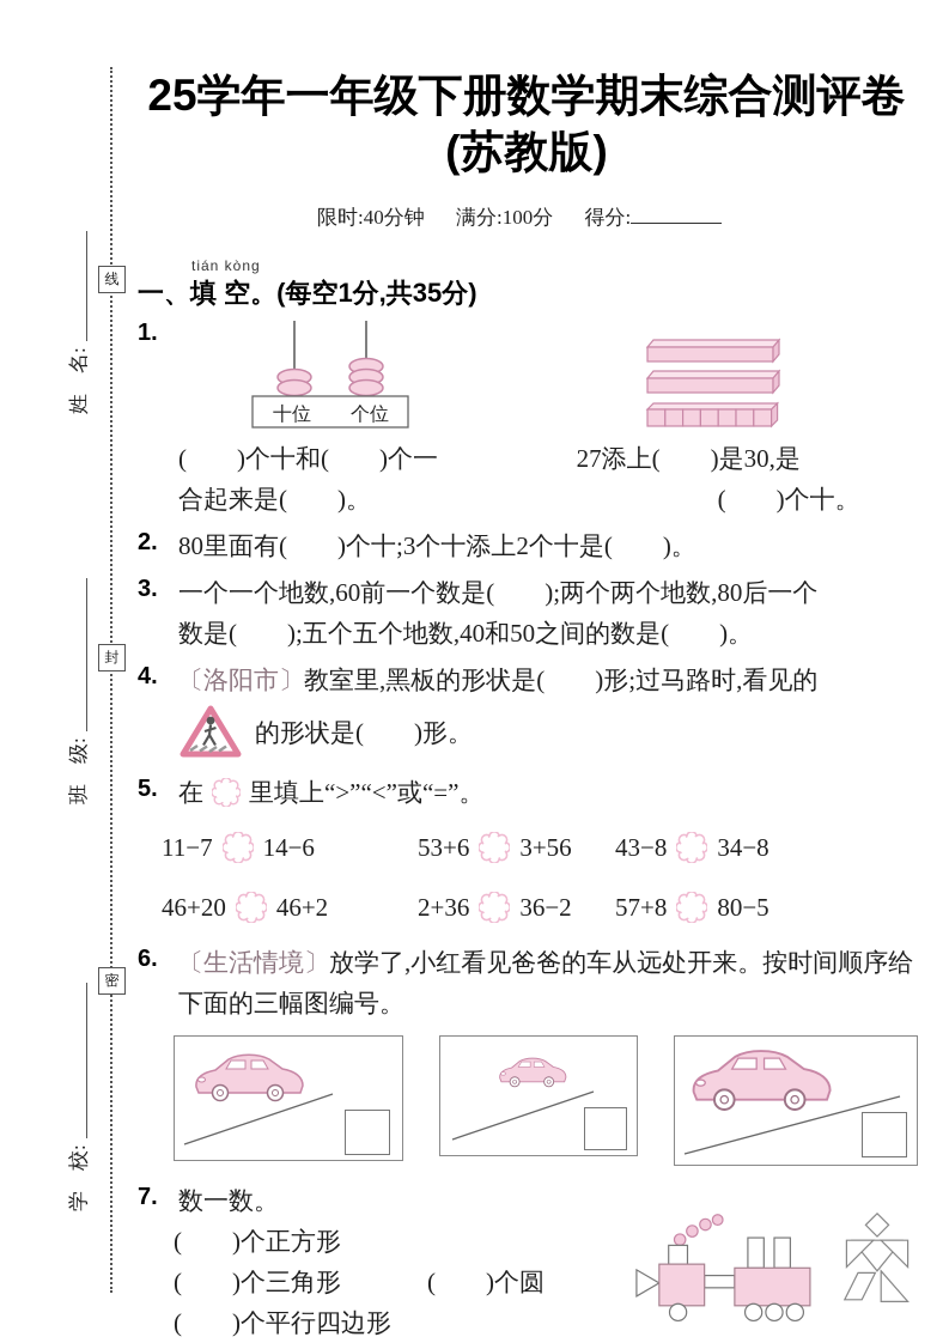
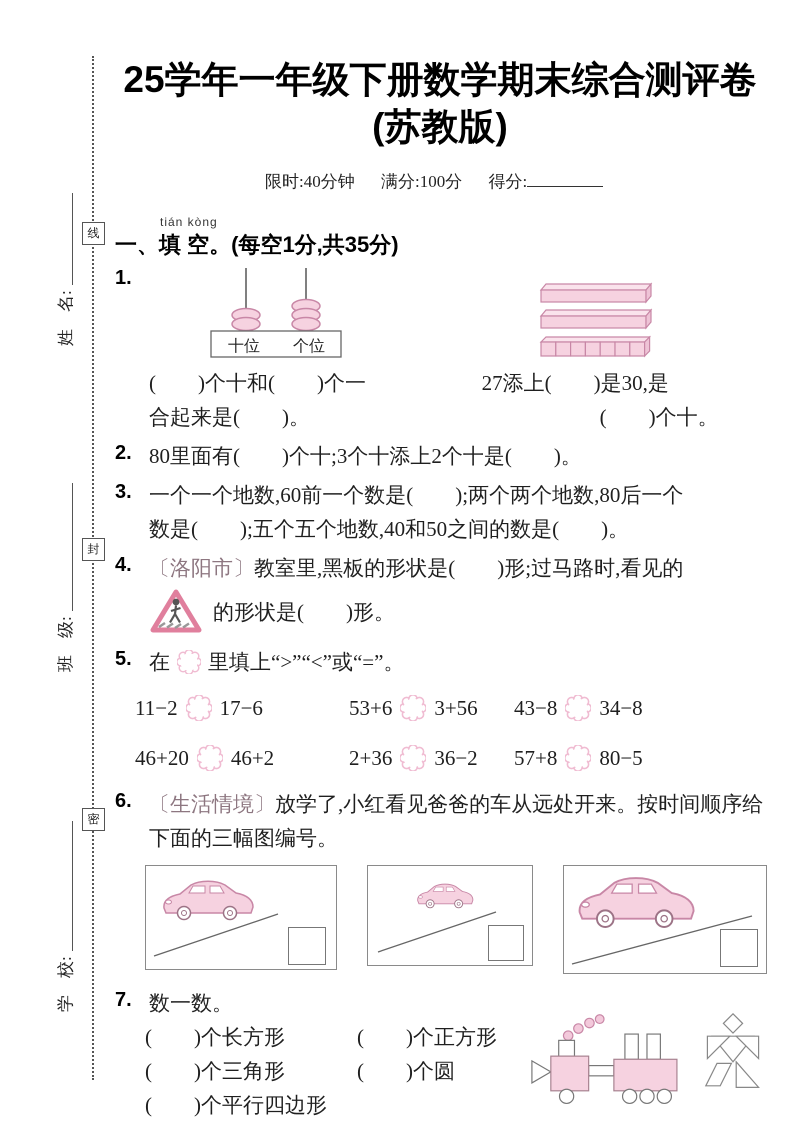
  线
  封
  密
  25学年一年级下册数学期末综合测评卷
  (苏教版)
  限时:40分钟 满分:100分 得分:
  一、
  tián kòng
  填 空。(每空1分,共35分)
  1.
  十位
  个位
  ( )个十和( )个一
  合起来是( )。
  27添上( )是30,是
  ( )个十。
  2.
  80里面有( )个十;3个十添上2个十是( )。
  3.
  一个一个地数,60前一个数是( );两个两个地数,80后一个
  数是( );五个五个地数,40和50之间的数是( )。
  4.
  〔洛阳市〕教室里,黑板的形状是( )形;过马路时,看见的
  的形状是( )形。
  5.
  在
  里填上“>”“<”或“=”。
- 11−7
+ 11−2
- 14−6
+ 17−6
  53+6
  3+56
  43−8
  34−8
  46+20
  46+2
  2+36
  36−2
  57+8
  80−5
  6.
  〔生活情境〕放学了,小红看见爸爸的车从远处开来。按时间顺序给
  下面的三幅图编号。
  7.
  数一数。
+ ( )个长方形
  ( )个正方形
  ( )个三角形
  ( )个圆
  ( )个平行四边形
